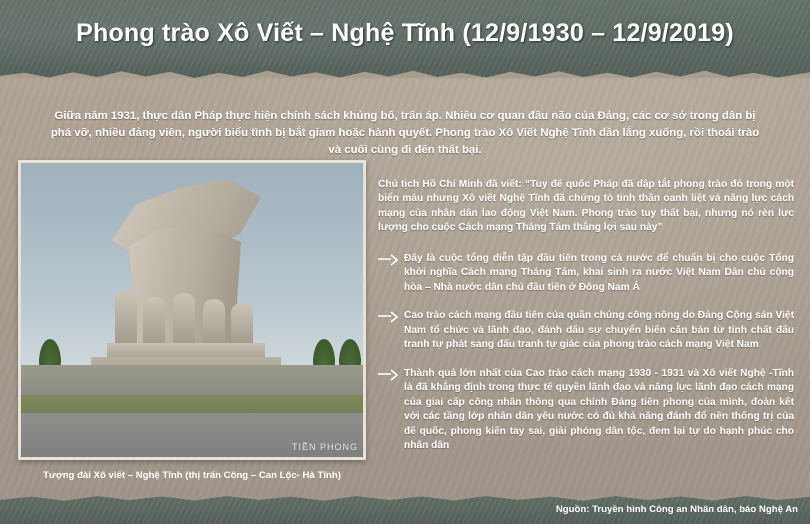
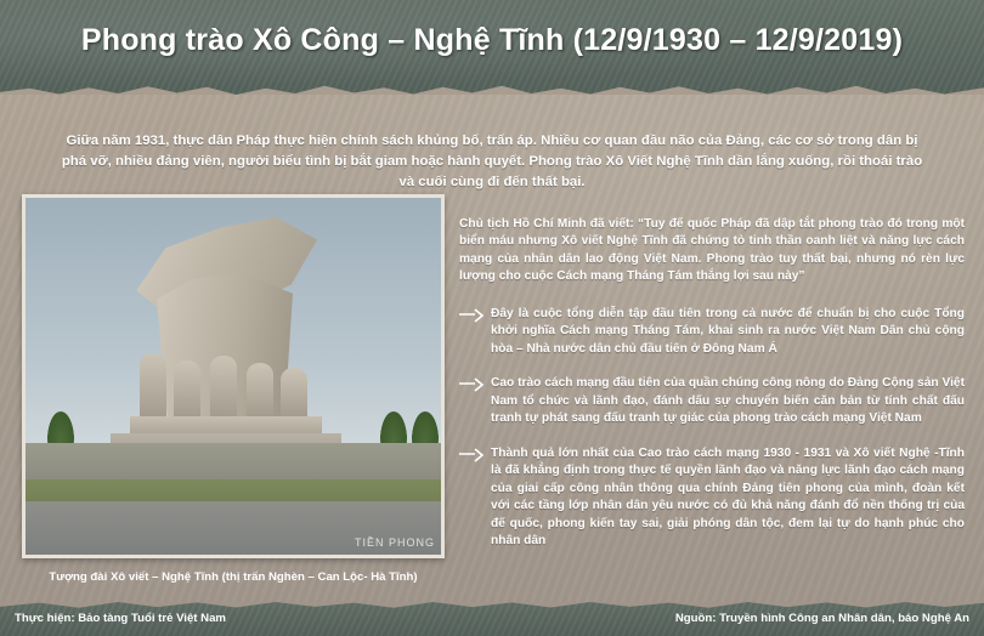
- Phong trào Xô Viết – Nghệ Tĩnh (12/9/1930 – 12/9/2019)
+ Phong trào Xô Công – Nghệ Tĩnh (12/9/1930 – 12/9/2019)
  Giữa năm 1931, thực dân Pháp thực hiện chính sách khủng bố, trấn áp. Nhiều cơ quan đầu não của Đảng, các cơ sở trong dân bị phá vỡ, nhiều đảng viên, người biểu tình bị bắt giam hoặc hành quyết. Phong trào Xô Viết Nghệ Tĩnh dần lắng xuống, rồi thoái trào và cuối cùng đi đến thất bại.
  TIỀN PHONG
- Tượng đài Xô viết – Nghệ Tĩnh (thị trấn Công – Can Lộc- Hà Tĩnh)
+ Tượng đài Xô viết – Nghệ Tĩnh (thị trấn Nghèn – Can Lộc- Hà Tĩnh)
  Chủ tịch Hồ Chí Minh đã viết: “Tuy đế quốc Pháp đã dập tắt phong trào đó trong một biển máu nhưng Xô viết Nghệ Tĩnh đã chứng tỏ tinh thần oanh liệt và năng lực cách mạng của nhân dân lao động Việt Nam. Phong trào tuy thất bại, nhưng nó rèn lực lượng cho cuộc Cách mạng Tháng Tám thắng lợi sau này”
  Đây là cuộc tổng diễn tập đầu tiên trong cả nước để chuẩn bị cho cuộc Tổng khởi nghĩa Cách mạng Tháng Tám, khai sinh ra nước Việt Nam Dân chủ cộng hòa – Nhà nước dân chủ đầu tiên ở Đông Nam Á
  Cao trào cách mạng đầu tiên của quần chúng công nông do Đảng Cộng sản Việt Nam tổ chức và lãnh đạo, đánh dấu sự chuyển biến căn bản từ tính chất đấu tranh tự phát sang đấu tranh tự giác của phong trào cách mạng Việt Nam
  Thành quả lớn nhất của Cao trào cách mạng 1930 - 1931 và Xô viết Nghệ -Tĩnh là đã khẳng định trong thực tế quyền lãnh đạo và năng lực lãnh đạo cách mạng của giai cấp công nhân thông qua chính Đảng tiên phong của mình, đoàn kết với các tầng lớp nhân dân yêu nước có đủ khả năng đánh đổ nền thống trị của đế quốc, phong kiến tay sai, giải phóng dân tộc, đem lại tự do hạnh phúc cho nhân dân
+ Thực hiện: Bảo tàng Tuổi trẻ Việt Nam
  Nguồn: Truyền hình Công an Nhân dân, báo Nghệ An
